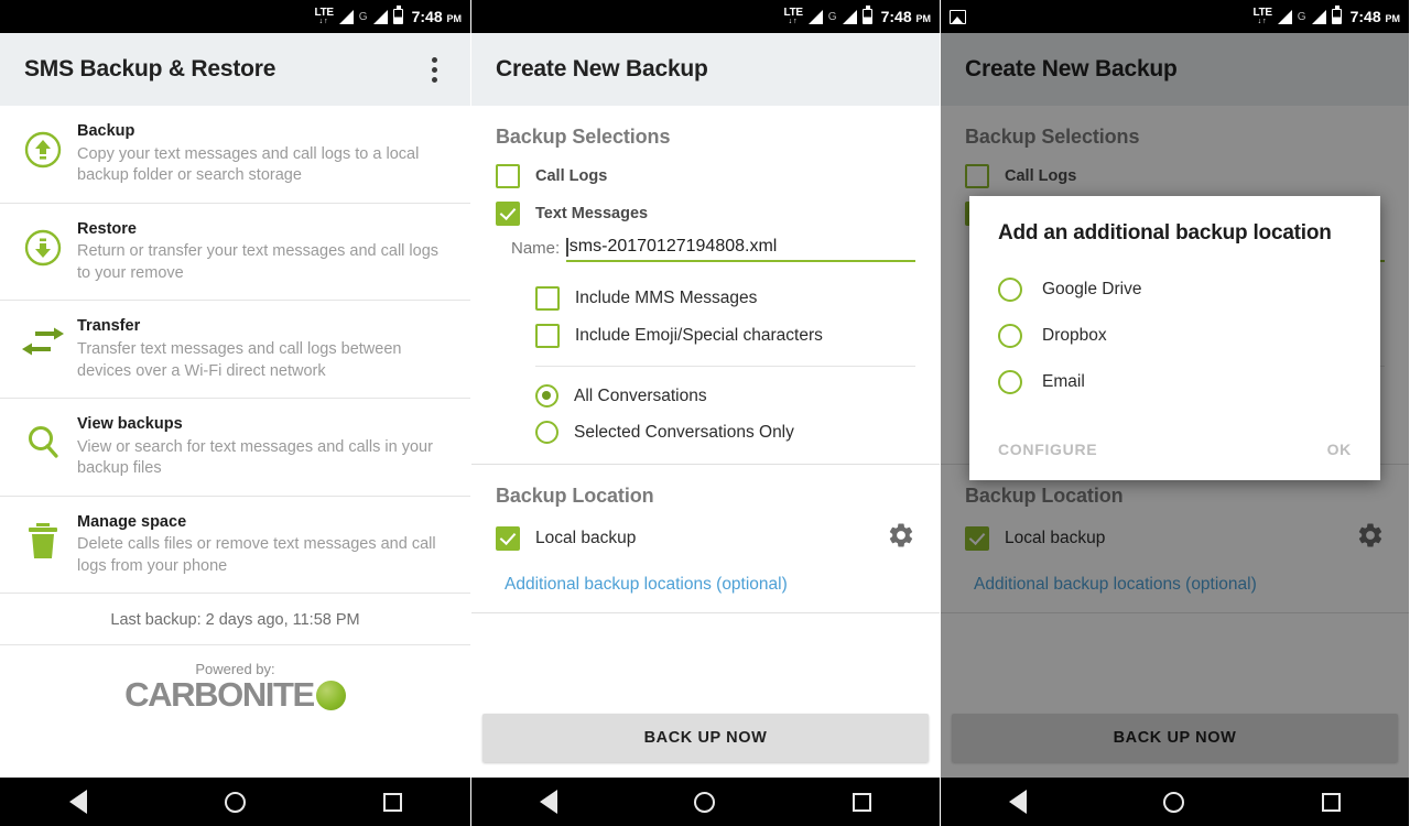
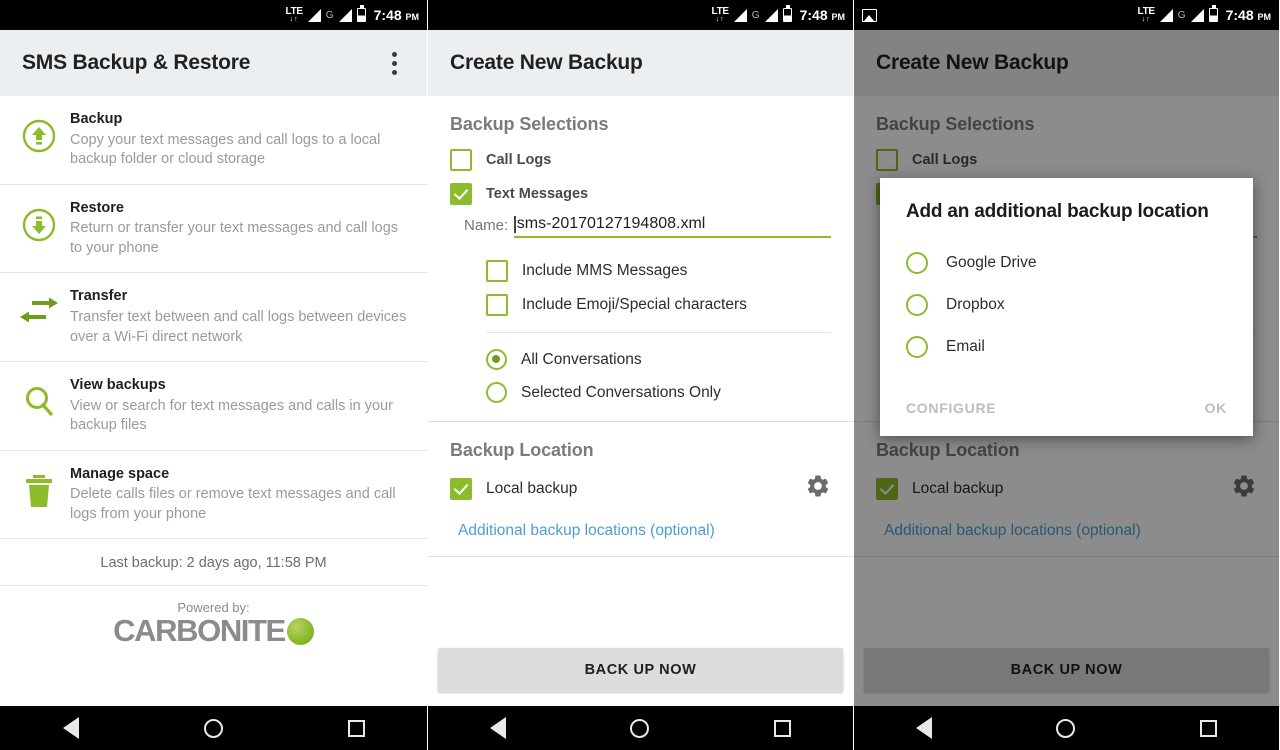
  LTE
  G
  7:48 PM
  SMS Backup & Restore
  Backup
- Copy your text messages and call logs to a local backup folder or search storage
+ Copy your text messages and call logs to a local backup folder or cloud storage
  Restore
- Return or transfer your text messages and call logs to your remove
+ Return or transfer your text messages and call logs to your phone
  Transfer
- Transfer text messages and call logs between devices over a Wi-Fi direct network
+ Transfer text between and call logs between devices over a Wi-Fi direct network
  View backups
  View or search for text messages and calls in your backup files
  Manage space
  Delete calls files or remove text messages and call logs from your phone
  Last backup: 2 days ago, 11:58 PM
  Powered by:
  CARBONITE
  LTE
  G
  7:48 PM
  Create New Backup
  Backup Selections
  Call Logs
  Text Messages
  Name:
  sms-20170127194808.xml
  Include MMS Messages
  Include Emoji/Special characters
  All Conversations
  Selected Conversations Only
  Backup Location
  Local backup
  Additional backup locations (optional)
  BACK UP NOW
  LTE
  G
  7:48 PM
  Create New Backup
  Backup Selections
  Call Logs
  Backup Location
  Local backup
  Additional backup locations (optional)
  BACK UP NOW
  Add an additional backup location
  Google Drive
  Dropbox
  Email
  CONFIGURE
  OK
